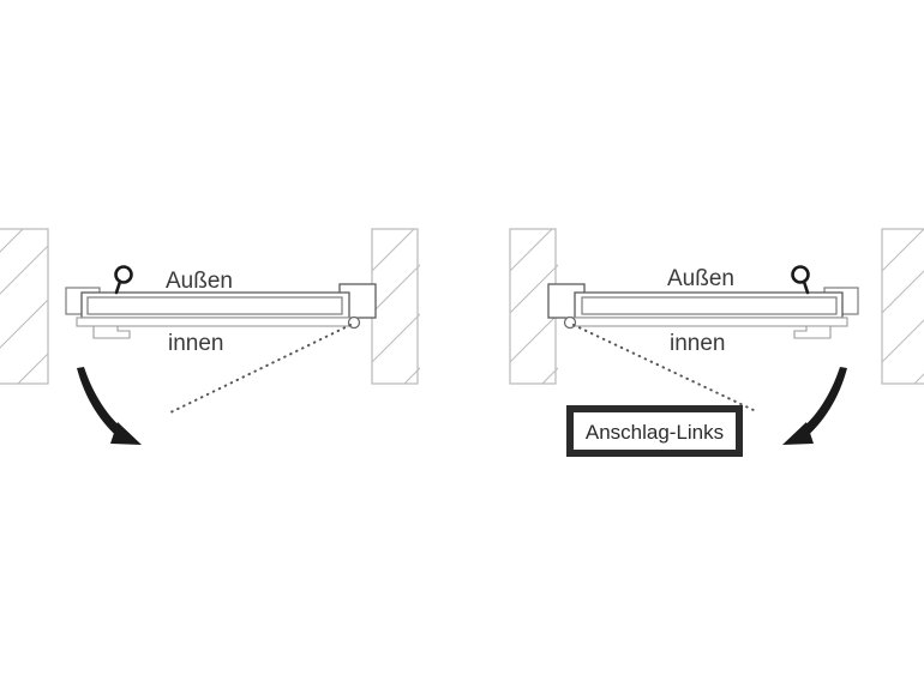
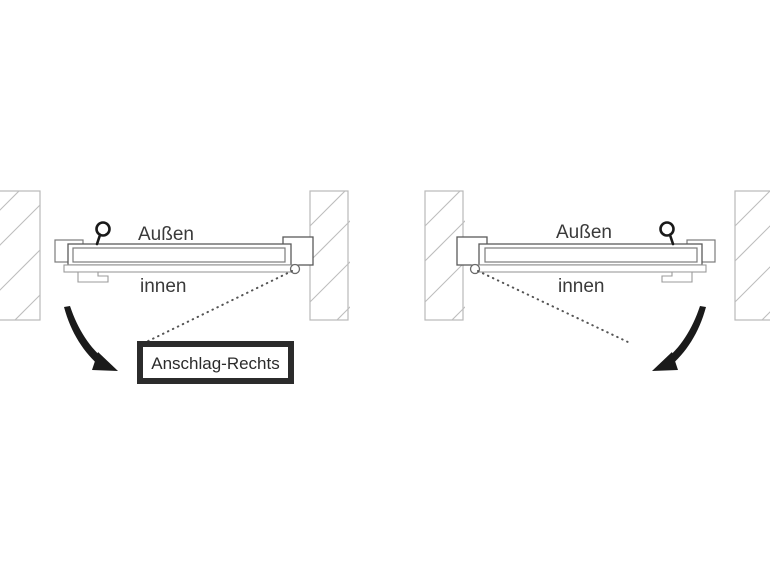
  Außen
  innen
+ Anschlag-Rechts
  Außen
  innen
- Anschlag-Links
